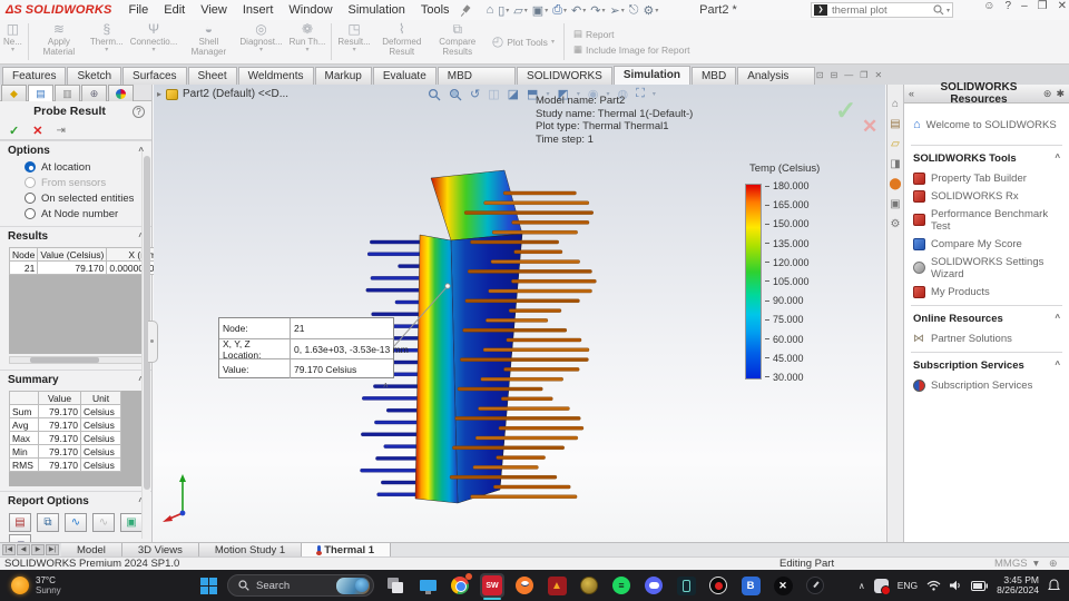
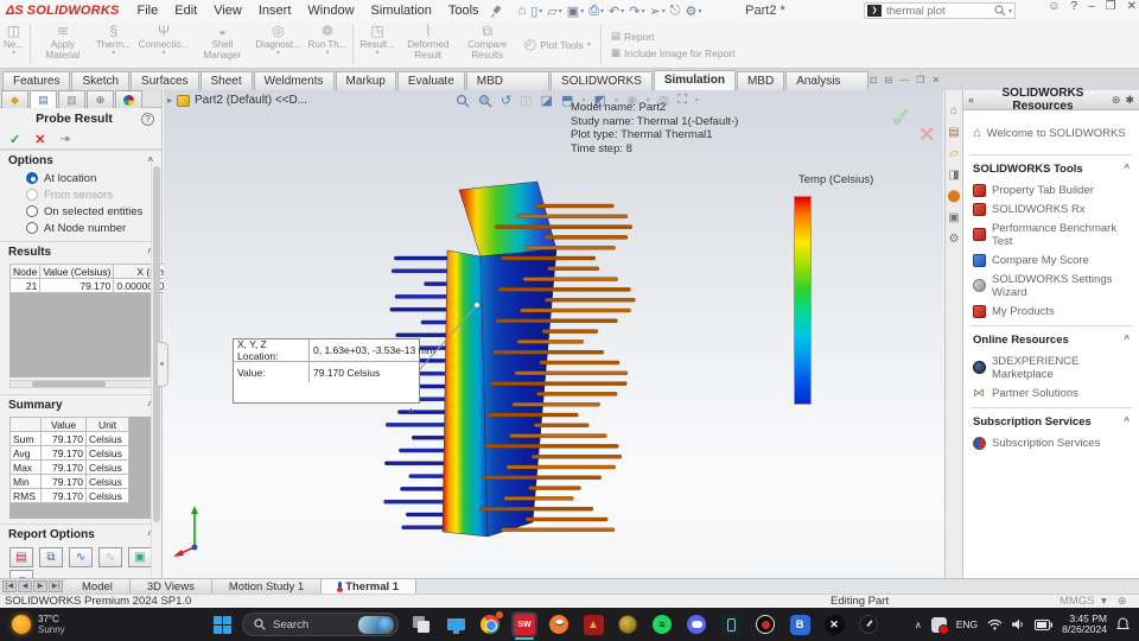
  ΔS
  SOLIDWORKS
  File
  Edit
  View
  Insert
  Window
  Simulation
  Tools
  ⌂
  ▯
  ▱
  ▣
  ⎙
  ↶
  ↷
  ➢
  ⎋
  ⚙
  Part2 *
  thermal plot
  ☺
  ?
  –
  ❐
  ✕
  ◫
  Ne...
  ≋
  Apply Material
  §
  Therm...
  Ψ
  Connectio...
  ◒
  Shell Manager
  ◎
  Diagnost...
  ❁
  Run Th...
  ◳
  Result...
  ⌇
  Deformed Result
  ⧉
  Compare Results
  ◴
  Plot Tools
  ▤
  Report
  ▦
  Include Image for Report
  Features
  Sketch
  Surfaces
  Weldments
  Markup
  Evaluate
  Simulation
  MBD
  ⊡
  ⊟
  —
  ❐
  ✕
  ◆
  ▤
  ▥
  ⊕
  Probe Result
  ?
  ✓
  ✕
  ⇥
  Options
  At location
  From sensors
  On selected entities
  At Node number
  Results
  Node	Value (Celsius)	X (m
  21	79.170	0.00000
  Summary
  	Value	Unit
  Sum	79.170	Celsius
  Avg	79.170	Celsius
  Max	79.170	Celsius
  Min	79.170	Celsius
  RMS	79.170	Celsius
  Report Options
  ▤
  ⧉
  ∿
  ∿
  ▣
  ▸
  Part2 (Default) <<D...
  ↺
  ◫
  ◪
  ⬒
  ◩
  ◉
  ◍
  ⛶
  Model name: Part2
  Study name: Thermal 1(-Default-)
  Plot type: Thermal Thermal1
- Time step: 1
+ Time step: 8
  ✓
  ✕
- Node:
- 21
  X, Y, Z Location:
  0, 1.63e+03, -3.53e-13 mm
  Value:
  79.170 Celsius
  ˄
  Temp (Celsius)
- 180.000
- 165.000
- 150.000
- 135.000
- 120.000
- 105.000
- 90.000
- 75.000
- 60.000
- 45.000
- 30.000
  ⌂
  ▤
  ▱
  ◨
  ⬤
  ▣
  ⚙
  «
  SOLIDWORKS Resources
  ⊛
  ✱
  ⌂
  Welcome to SOLIDWORKS
  SOLIDWORKS Tools
  ^
  Property Tab Builder
  SOLIDWORKS Rx
  Performance Benchmark Test
  Compare My Score
  SOLIDWORKS Settings Wizard
  My Products
  Online Resources
  ^
+ 3DEXPERIENCE Marketplace
  ⋈
  Partner Solutions
  Subscription Services
  ^
  Subscription Services
  Model
  3D Views
  Motion Study 1
  Thermal 1
  SOLIDWORKS Premium 2024 SP1.0
  Editing Part
  MMGS
  ▾
  ⊕
  37°C
  Sunny
  Search
  ▲
  ≡
  B
  ✕
  ∧
  ENG
  3:45 PM
  8/26/2024
